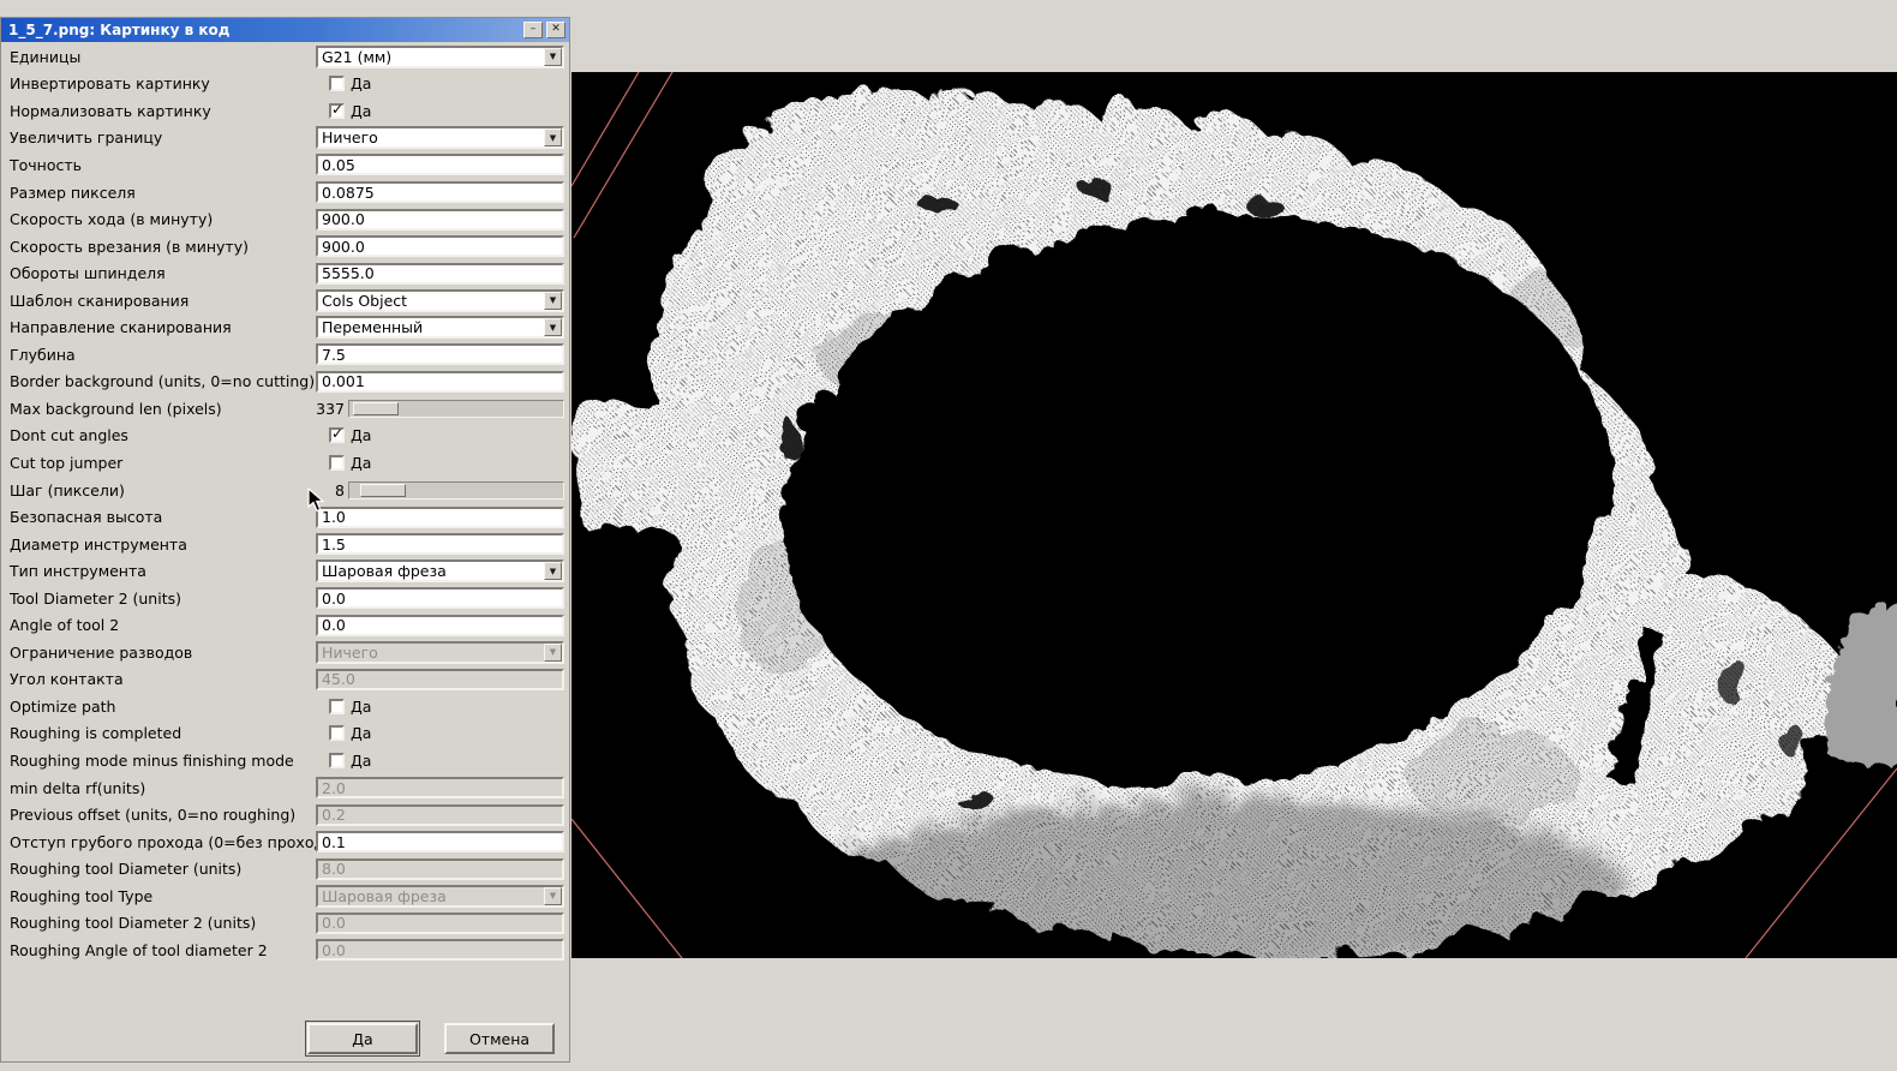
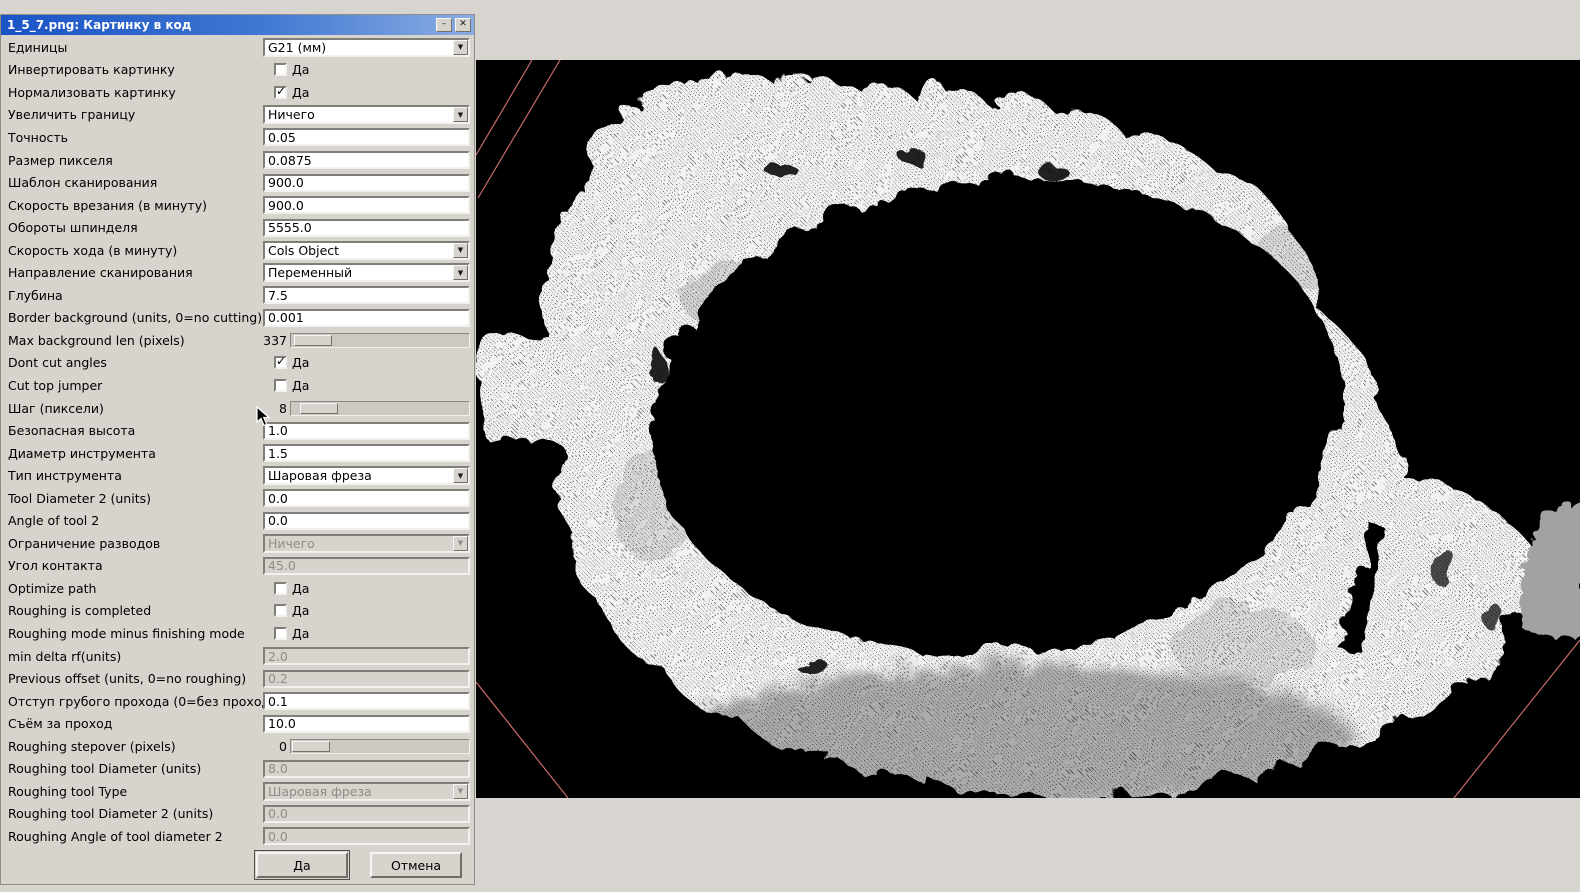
  1_5_7.png: Картинку в код
  –
  ✕
  Единицы
  G21 (мм)
  ▼
  Инвертировать картинку
  Да
  Нормализовать картинку
  Да
  Увеличить границу
  Ничего
  ▼
  Точность
  0.05
  Размер пикселя
  0.0875
- Скорость хода (в минуту)
+ Шаблон сканирования
  900.0
  Скорость врезания (в минуту)
  900.0
  Обороты шпинделя
  5555.0
- Шаблон сканирования
+ Скорость хода (в минуту)
  Cols Object
  ▼
  Направление сканирования
  Переменный
  ▼
  Глубина
  7.5
  Border background (units, 0=no cutting)
  0.001
  Max background len (pixels)
  337
  Dont cut angles
  Да
  Cut top jumper
  Да
  Шаг (пиксели)
  8
  Безопасная высота
  1.0
  Диаметр инструмента
  1.5
  Тип инструмента
  Шаровая фреза
  ▼
  Tool Diameter 2 (units)
  0.0
  Angle of tool 2
  0.0
  Ограничение разводов
  Ничего
  ▼
  Угол контакта
  45.0
  Optimize path
  Да
  Roughing is completed
  Да
  Roughing mode minus finishing mode
  Да
  min delta rf(units)
  2.0
  Previous offset (units, 0=no roughing)
  0.2
  Отступ грубого прохода (0=без прохо
  0.1
+ Съём за проход
+ 10.0
+ Roughing stepover (pixels)
+ 0
  Roughing tool Diameter (units)
  8.0
  Roughing tool Type
  Шаровая фреза
  ▼
  Roughing tool Diameter 2 (units)
  0.0
  Roughing Angle of tool diameter 2
  0.0
  Да
  Отмена
